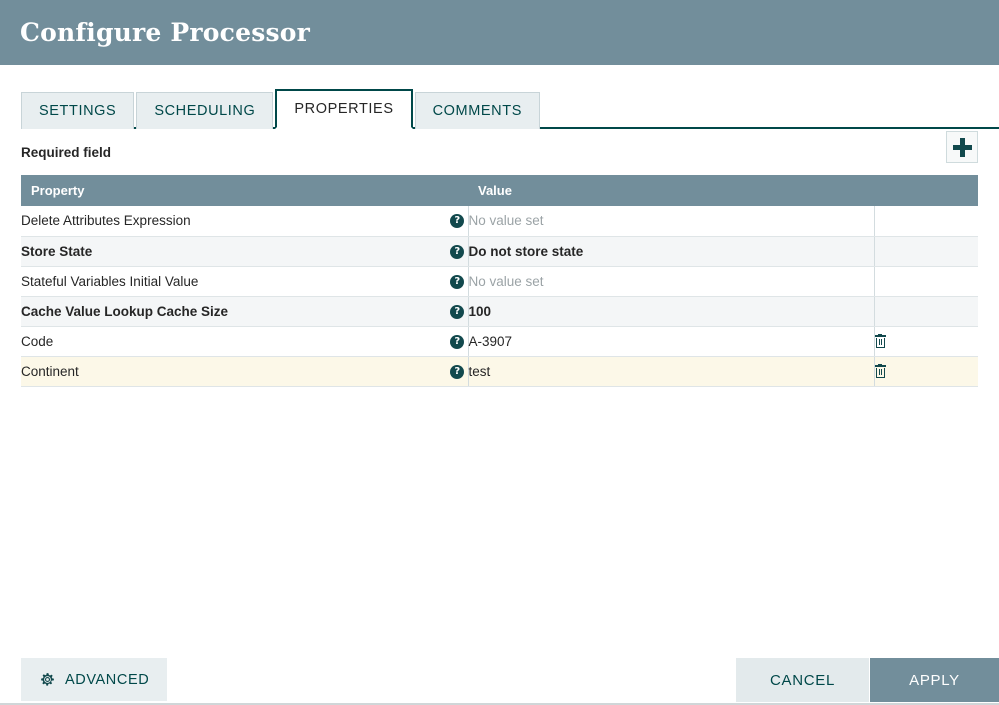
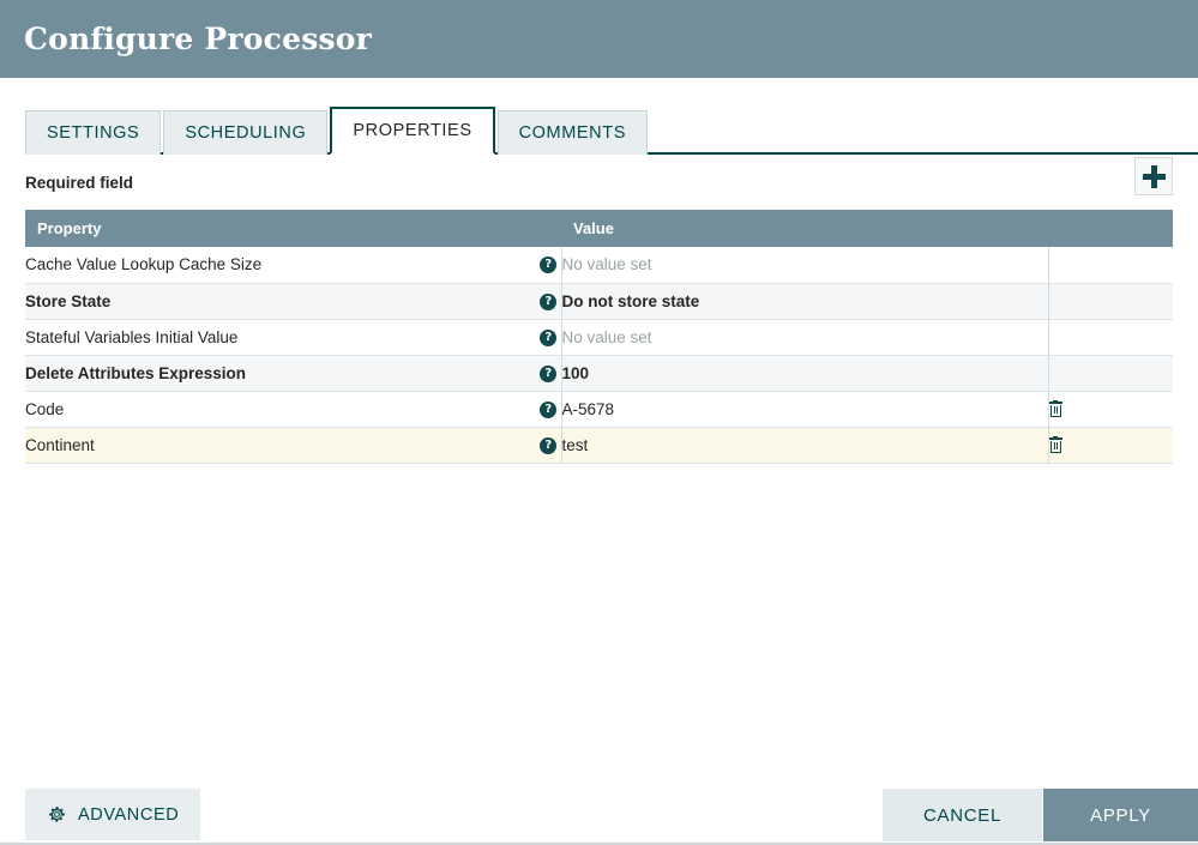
  Configure Processor
  SETTINGS
  SCHEDULING
  PROPERTIES
  COMMENTS
  Required field
  Property	Value
- Delete Attributes Expression	?	No value set
+ Cache Value Lookup Cache Size	?	No value set
  Store State	?	Do not store state
  Stateful Variables Initial Value	?	No value set
- Cache Value Lookup Cache Size	?	100
+ Delete Attributes Expression	?	100
- Code	?	A-3907
+ Code	?	A-5678
  Continent	?	test
  ADVANCED
  CANCEL
  APPLY
